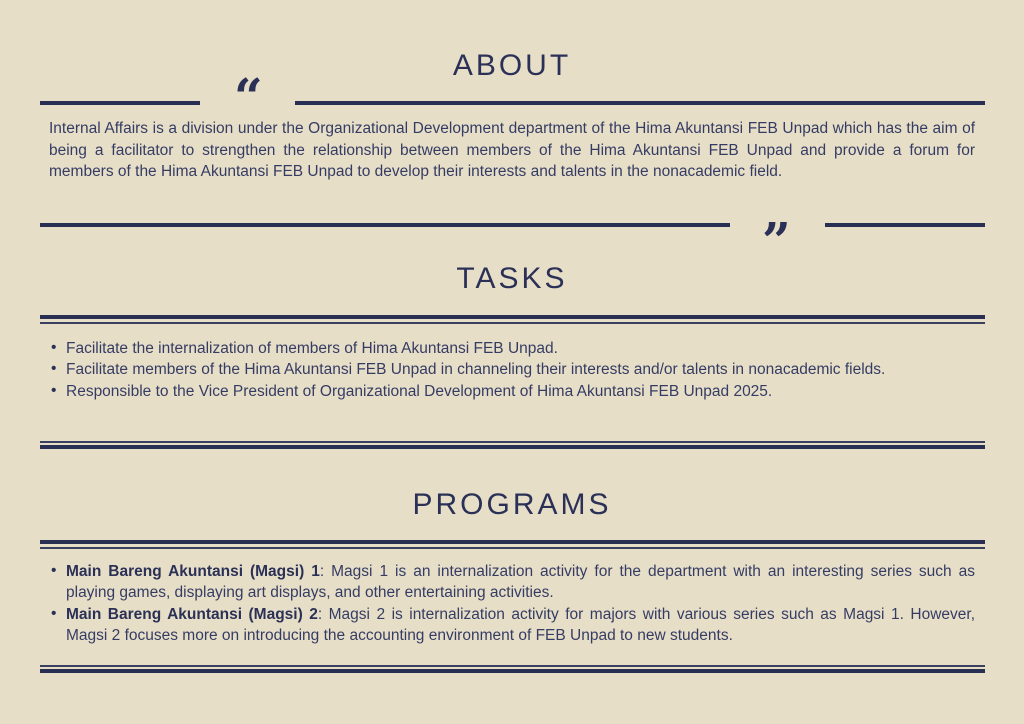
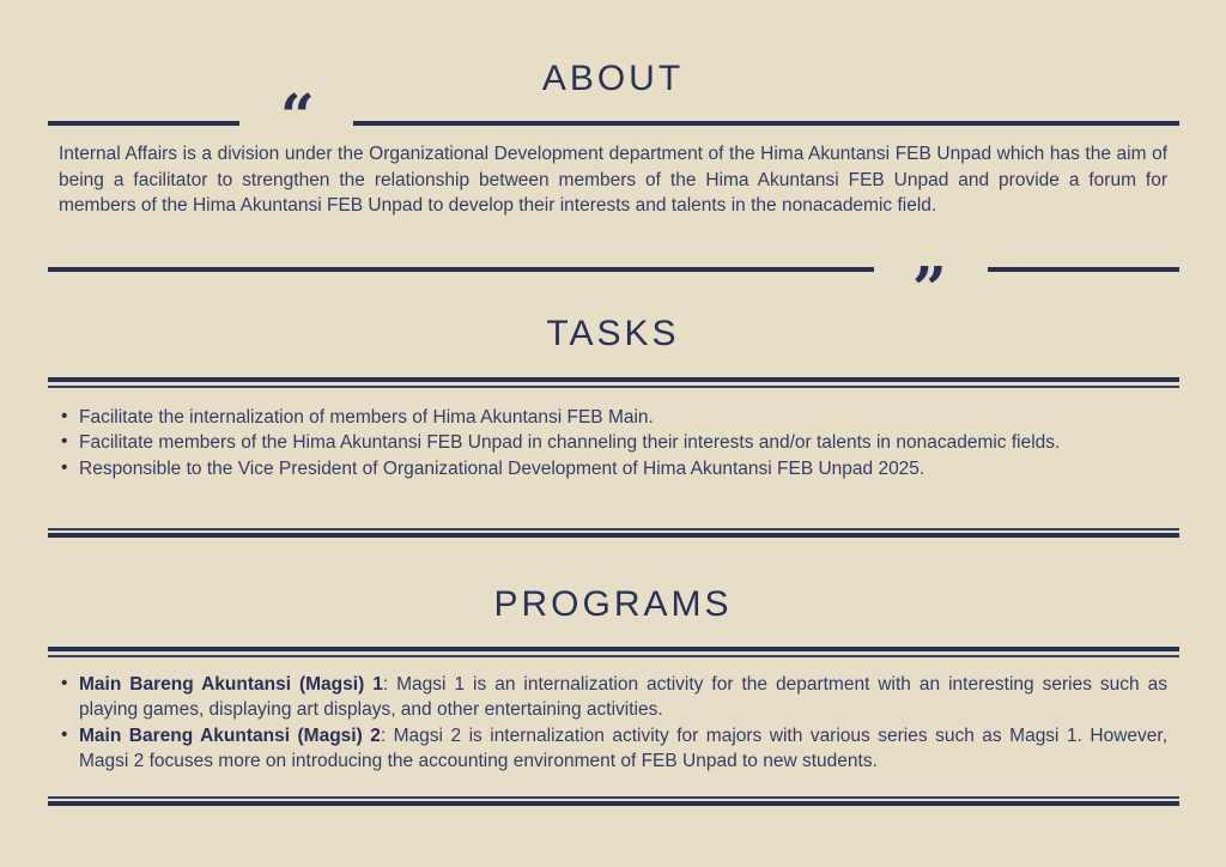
  ABOUT
  “
  Internal Affairs is a division under the Organizational Development department of the Hima Akuntansi FEB Unpad which has the aim of being a facilitator to strengthen the relationship between members of the Hima Akuntansi FEB Unpad and provide a forum for members of the Hima Akuntansi FEB Unpad to develop their interests and talents in the nonacademic field.
  ”
  TASKS
  •
- Facilitate the internalization of members of Hima Akuntansi FEB Unpad.
+ Facilitate the internalization of members of Hima Akuntansi FEB Main.
  •
  Facilitate members of the Hima Akuntansi FEB Unpad in channeling their interests and/or talents in nonacademic fields.
  •
  Responsible to the Vice President of Organizational Development of Hima Akuntansi FEB Unpad 2025.
  PROGRAMS
  •
  Main Bareng Akuntansi (Magsi) 1: Magsi 1 is an internalization activity for the department with an interesting series such as playing games, displaying art displays, and other entertaining activities.
  •
  Main Bareng Akuntansi (Magsi) 2: Magsi 2 is internalization activity for majors with various series such as Magsi 1. However, Magsi 2 focuses more on introducing the accounting environment of FEB Unpad to new students.
